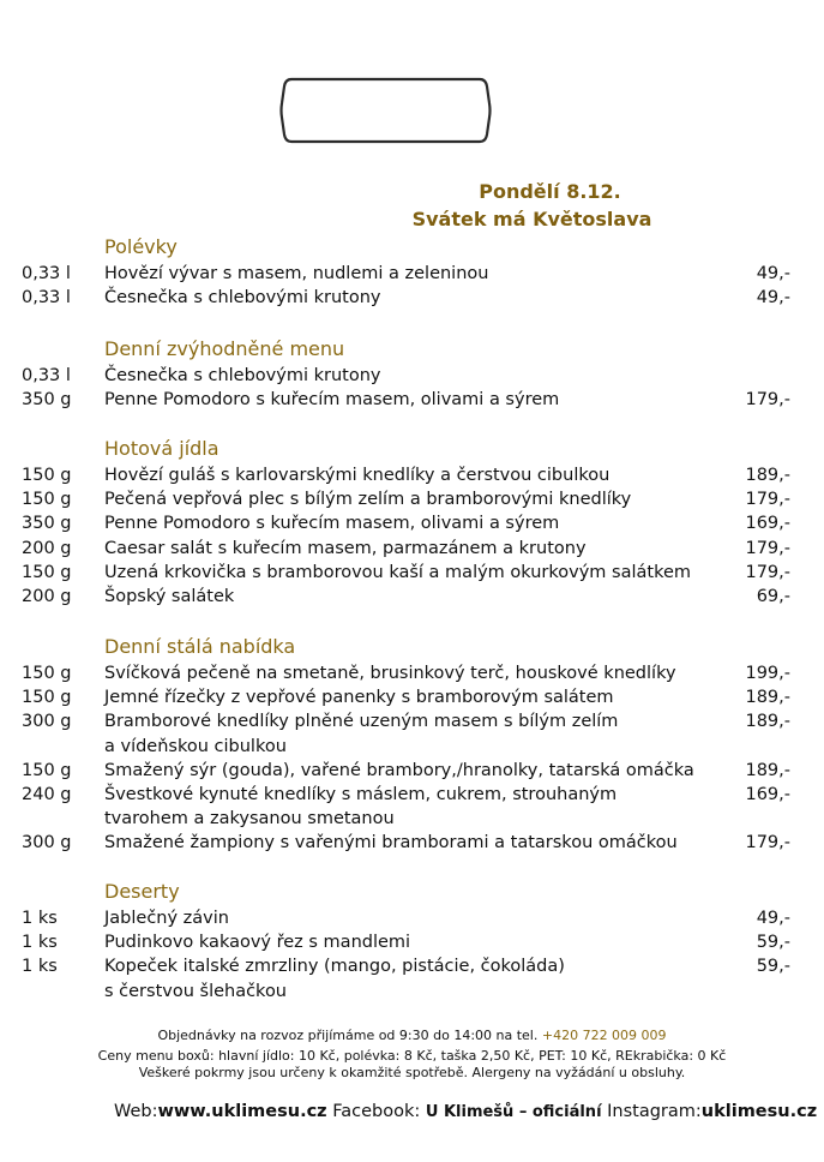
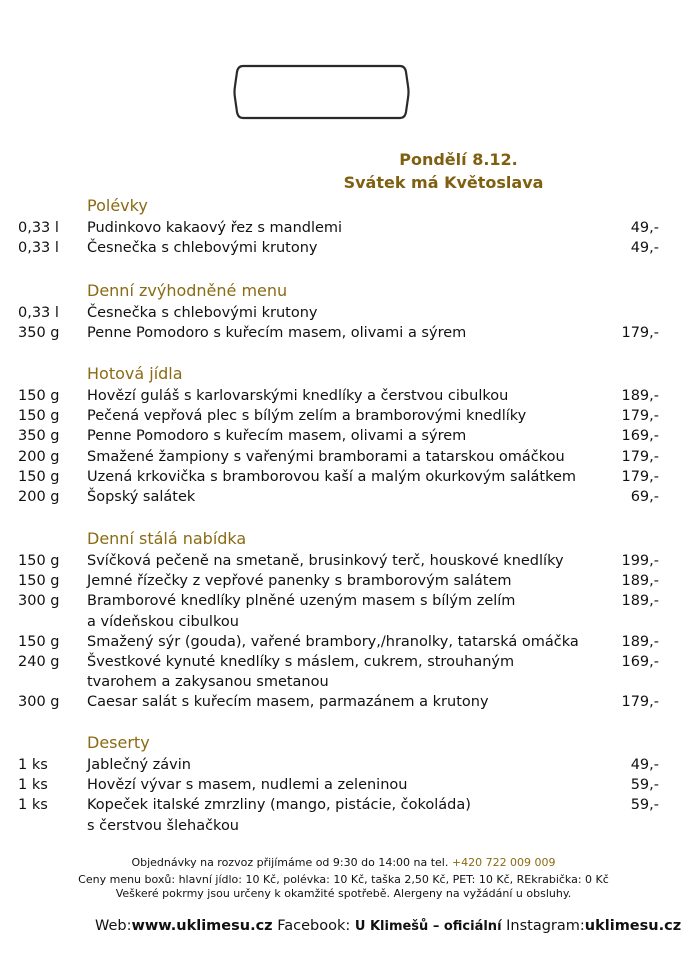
  Pondělí 8.12.
  Svátek má Květoslava
  Polévky
  0,33 l
- Hovězí vývar s masem, nudlemi a zeleninou
+ Pudinkovo kakaový řez s mandlemi
  49,-
  0,33 l
  Česnečka s chlebovými krutony
  49,-
  Denní zvýhodněné menu
  0,33 l
  Česnečka s chlebovými krutony
  350 g
  Penne Pomodoro s kuřecím masem, olivami a sýrem
  179,-
  Hotová jídla
  150 g
  Hovězí guláš s karlovarskými knedlíky a čerstvou cibulkou
  189,-
  150 g
  Pečená vepřová plec s bílým zelím a bramborovými knedlíky
  179,-
  350 g
  Penne Pomodoro s kuřecím masem, olivami a sýrem
  169,-
  200 g
- Caesar salát s kuřecím masem, parmazánem a krutony
+ Smažené žampiony s vařenými bramborami a tatarskou omáčkou
  179,-
  150 g
  Uzená krkovička s bramborovou kaší a malým okurkovým salátkem
  179,-
  200 g
  Šopský salátek
  69,-
  Denní stálá nabídka
  150 g
  Svíčková pečeně na smetaně, brusinkový terč, houskové knedlíky
  199,-
  150 g
  Jemné řízečky z vepřové panenky s bramborovým salátem
  189,-
  300 g
  Bramborové knedlíky plněné uzeným masem s bílým zelím
  189,-
  a vídeňskou cibulkou
  150 g
  Smažený sýr (gouda), vařené brambory,/hranolky, tatarská omáčka
  189,-
  240 g
  Švestkové kynuté knedlíky s máslem, cukrem, strouhaným
  169,-
  tvarohem a zakysanou smetanou
  300 g
- Smažené žampiony s vařenými bramborami a tatarskou omáčkou
+ Caesar salát s kuřecím masem, parmazánem a krutony
  179,-
  Deserty
  1 ks
  Jablečný závin
  49,-
  1 ks
- Pudinkovo kakaový řez s mandlemi
+ Hovězí vývar s masem, nudlemi a zeleninou
  59,-
  1 ks
  Kopeček italské zmrzliny (mango, pistácie, čokoláda)
  59,-
  s čerstvou šlehačkou
  Objednávky na rozvoz přijímáme od 9:30 do 14:00 na tel. +420 722 009 009
- Ceny menu boxů: hlavní jídlo: 10 Kč, polévka: 8 Kč, taška 2,50 Kč, PET: 10 Kč, REkrabička: 0 Kč
+ Ceny menu boxů: hlavní jídlo: 10 Kč, polévka: 10 Kč, taška 2,50 Kč, PET: 10 Kč, REkrabička: 0 Kč
  Veškeré pokrmy jsou určeny k okamžité spotřebě. Alergeny na vyžádání u obsluhy.
  Web:www.uklimesu.cz Facebook: U Klimešů – oficiální Instagram:uklimesu.cz
